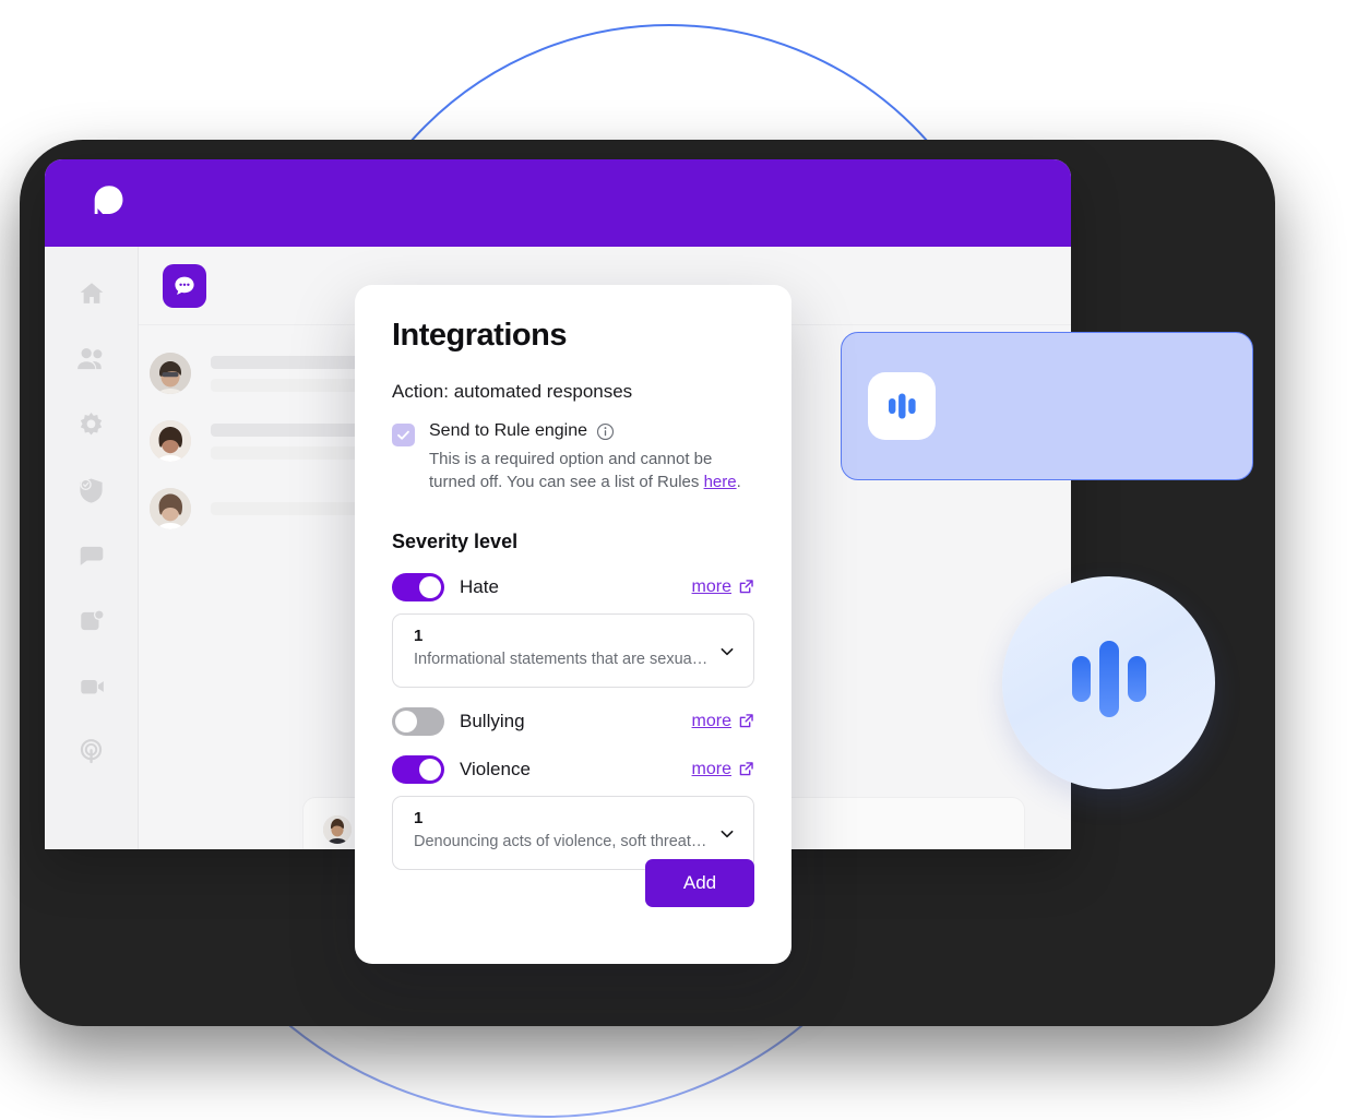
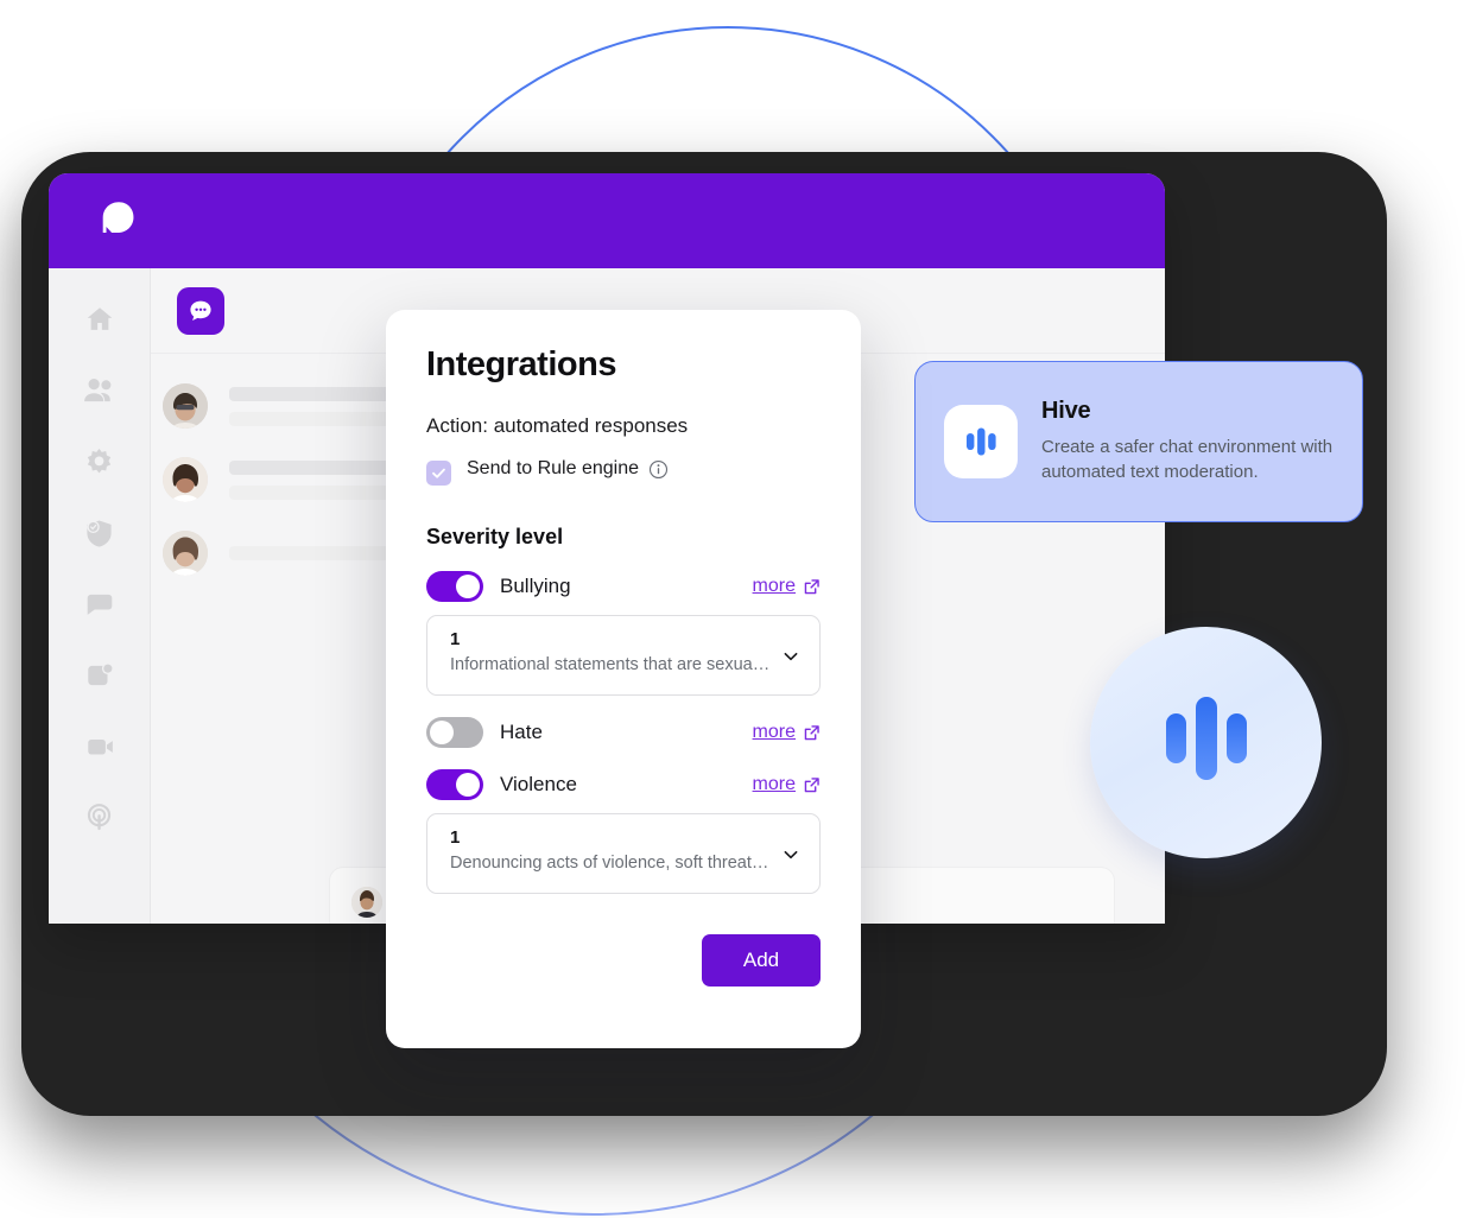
+ Hive
+ Create a safer chat environment with automated text moderation.
  Integrations
  Action: automated responses
  Send to Rule engine
- This is a required option and cannot be turned off. You can see a list of Rules here.
  Severity level
- Hate
+ Bullying
  more
  1
  Informational statements that are sexual i
- Bullying
+ Hate
  more
  Violence
  more
  1
  Denouncing acts of violence, soft threats…
  Add
